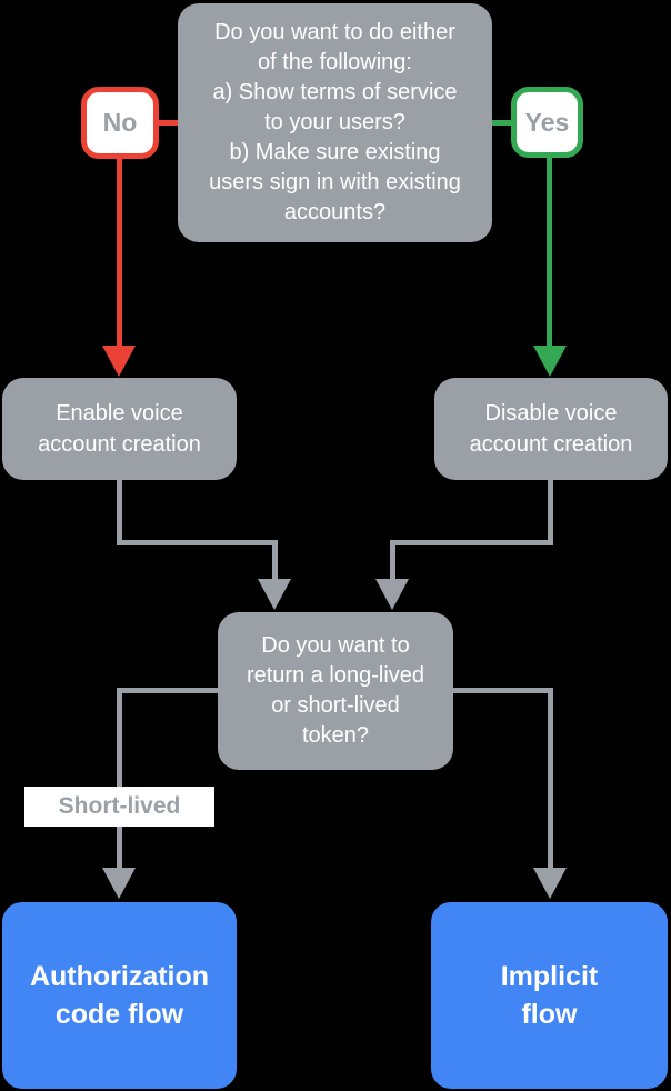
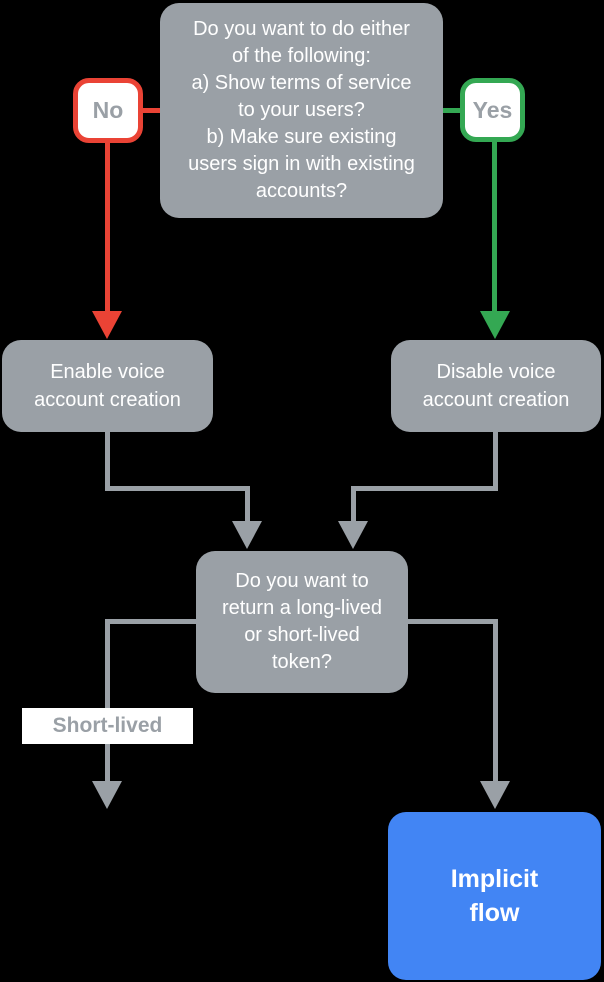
  Do you want to do either
  of the following:
  a) Show terms of service
  to your users?
  b) Make sure existing
  users sign in with existing
  accounts?
  No
  Yes
  Enable voice
  account creation
  Disable voice
  account creation
  Do you want to
  return a long-lived
  or short-lived
  token?
  Short-lived
- Authorization
- code flow
  Implicit
  flow
